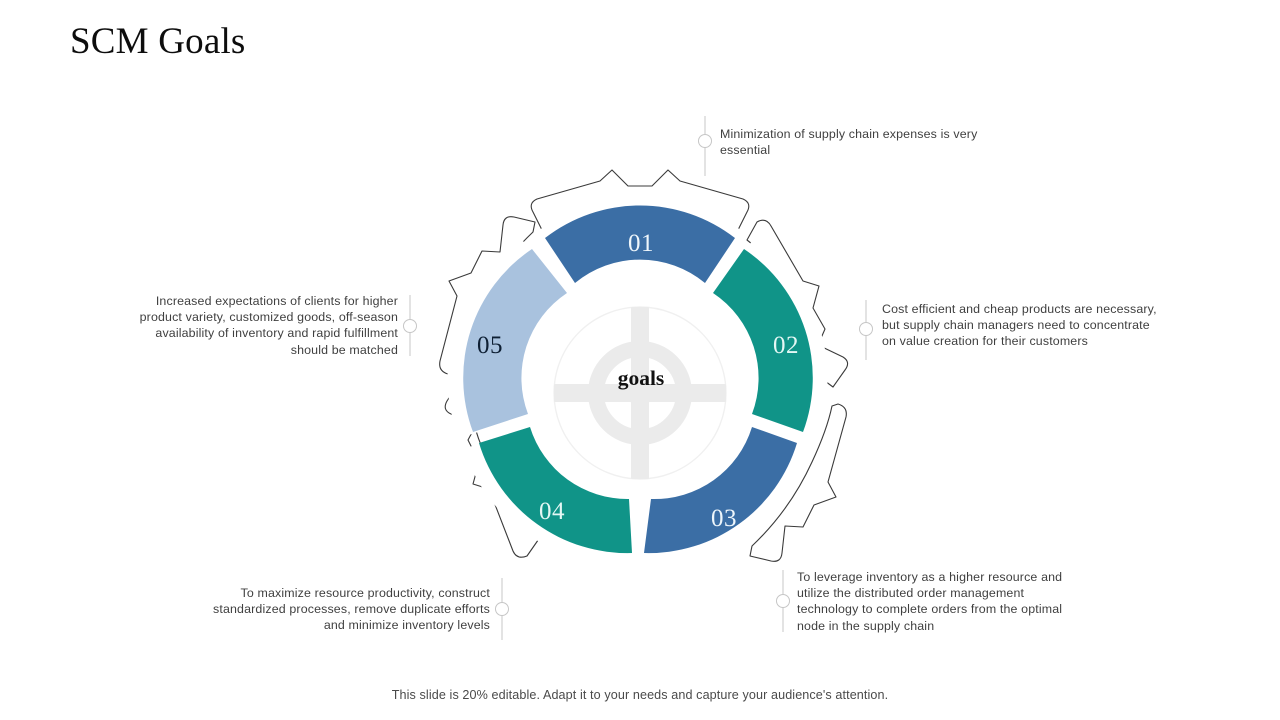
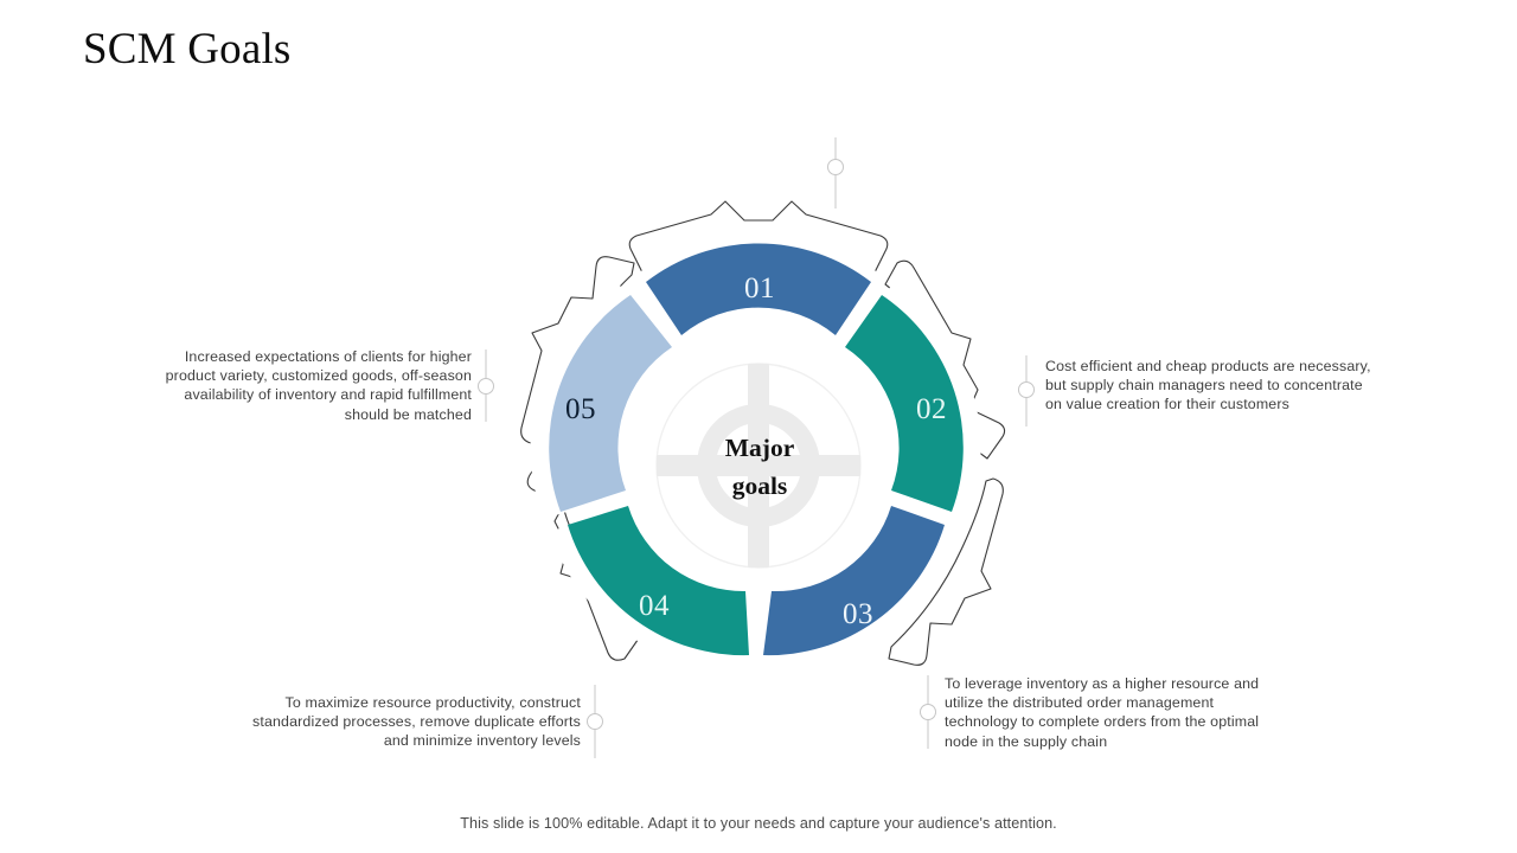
  SCM Goals
  01
  02
  03
  04
  05
+ Major
  goals
- Minimization of supply chain expenses is very essential
  Cost efficient and cheap products are necessary, but supply chain managers need to concentrate on value creation for their customers
  To leverage inventory as a higher resource and utilize the distributed order management technology to complete orders from the optimal node in the supply chain
  To maximize resource productivity, construct standardized processes, remove duplicate efforts and minimize inventory levels
  Increased expectations of clients for higher product variety, customized goods, off-season availability of inventory and rapid fulfillment should be matched
- This slide is 20% editable. Adapt it to your needs and capture your audience's attention.
+ This slide is 100% editable. Adapt it to your needs and capture your audience's attention.
